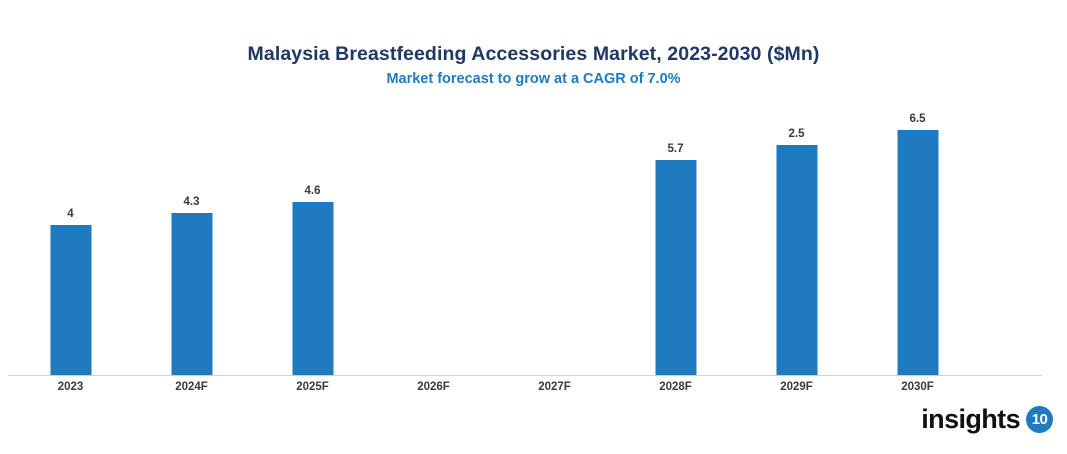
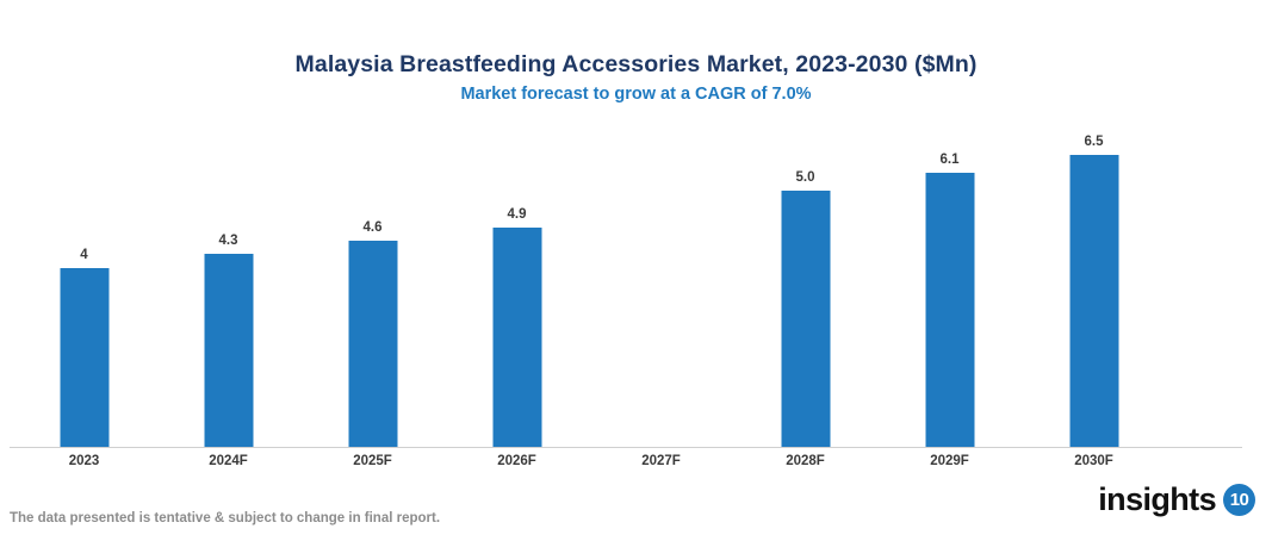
  Malaysia Breastfeeding Accessories Market, 2023-2030 ($Mn)
  Market forecast to grow at a CAGR of 7.0%
  4
  4.3
  4.6
+ 4.9
- 5.7
+ 5.0
- 2.5
+ 6.1
  6.5
+ The data presented is tentative & subject to change in final report.
  insights
  10
  2023
  2024F
  2025F
  2026F
  2027F
  2028F
  2029F
  2030F
